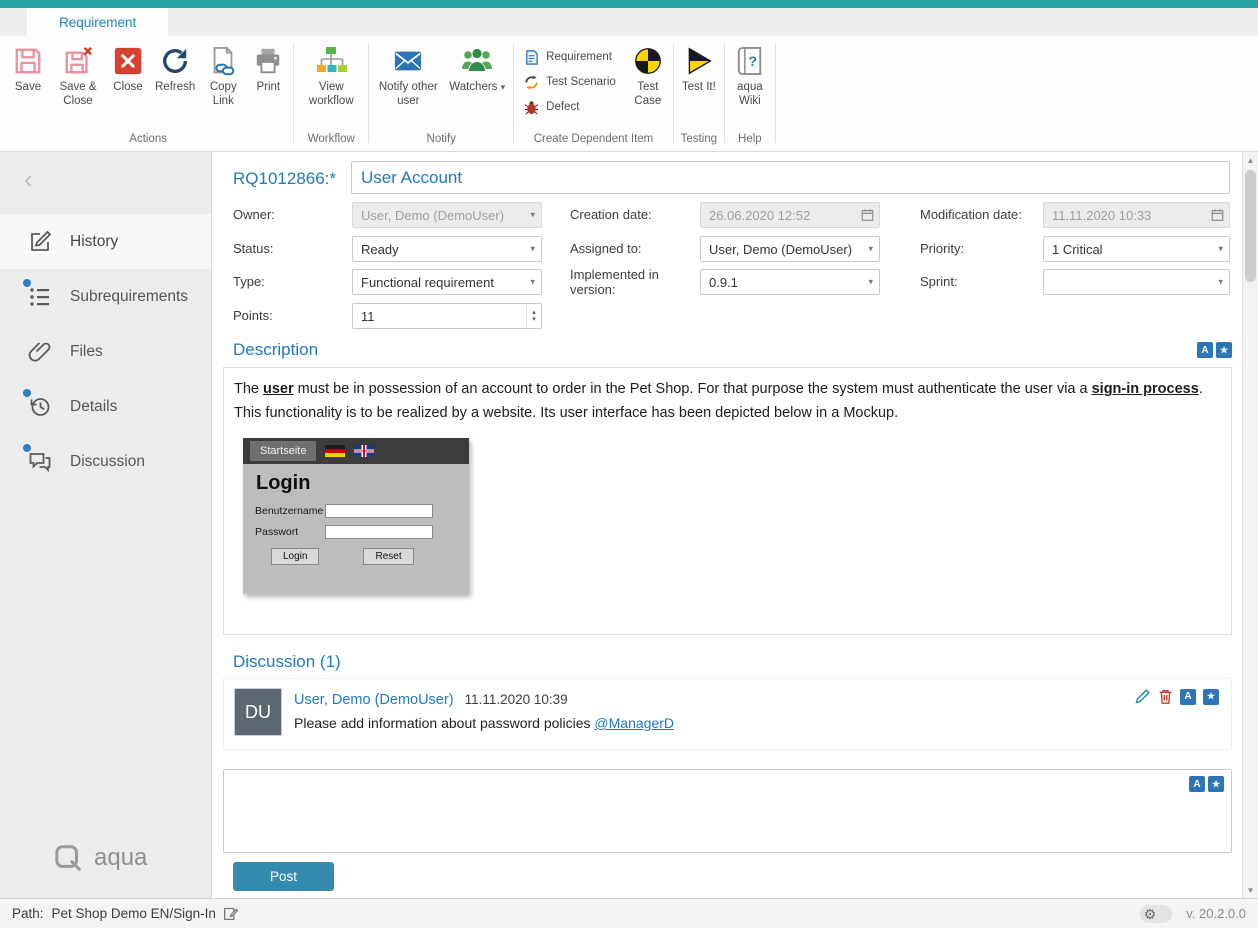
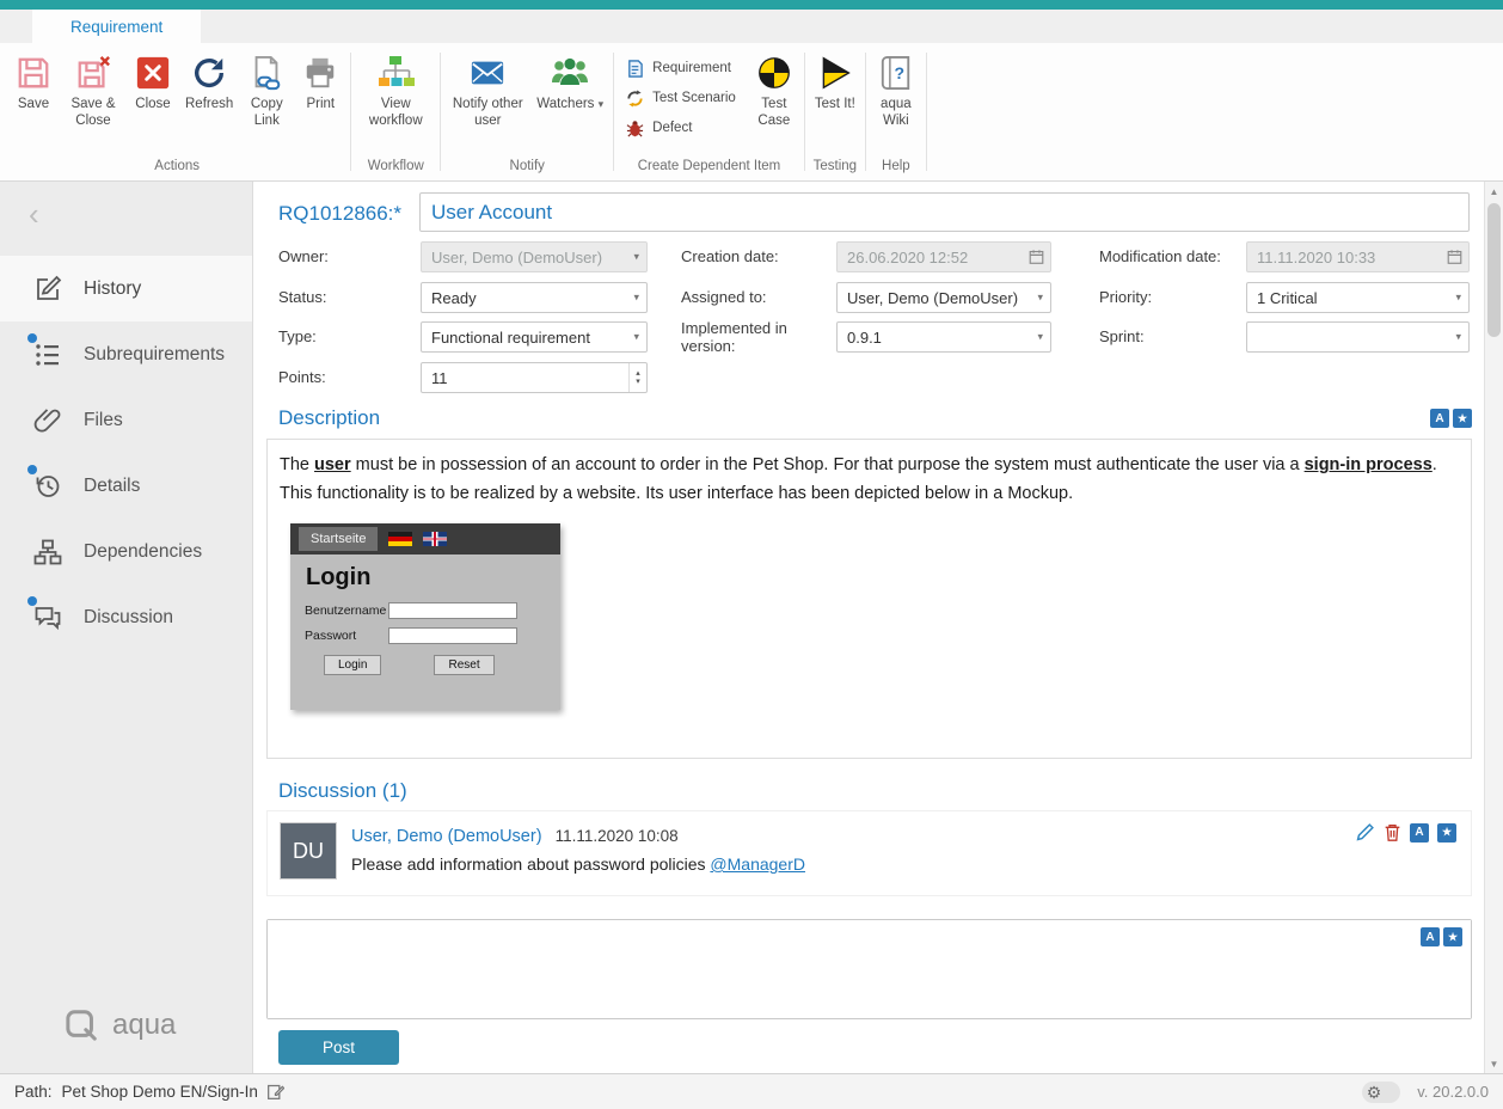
  Requirement
  Save
  Save & Close
  Close
  Refresh
  Copy Link
  Print
  Actions
  View workflow
  Workflow
  Notify other user
  Watchers ▾
  Notify
  Requirement
  Test Scenario
  Defect
  Test Case
  Create Dependent Item
  Test It!
  Testing
  ?
  aqua Wiki
  Help
  ‹
  History
  Subrequirements
  Files
  Details
+ Dependencies
  Discussion
  aqua
  RQ1012866:*
  User Account
  Owner:
  User, Demo (DemoUser)
  ▾
  Creation date:
  26.06.2020 12:52
  Modification date:
  11.11.2020 10:33
  Status:
  Ready
  ▾
  Assigned to:
  User, Demo (DemoUser)
  ▾
  Priority:
  1 Critical
  ▾
  Type:
  Functional requirement
  ▾
  Implemented in version:
  0.9.1
  ▾
  Sprint:
  ▾
  Points:
  11
  Description
  A
  ★
  The user must be in possession of an account to order in the Pet Shop. For that purpose the system must authenticate the user via a sign-in process.
  This functionality is to be realized by a website. Its user interface has been depicted below in a Mockup.
  Startseite
  Login
  Benutzername
  Passwort
  Login
  Reset
  Discussion (1)
  DU
- User, Demo (DemoUser) 11.11.2020 10:39
+ User, Demo (DemoUser) 11.11.2020 10:08
  Please add information about password policies @ManagerD
  A
  ★
  A
  ★
  Post
  Path:
  Pet Shop Demo EN/Sign-In
  ⚙
  v. 20.2.0.0
  ▲
  ▼
